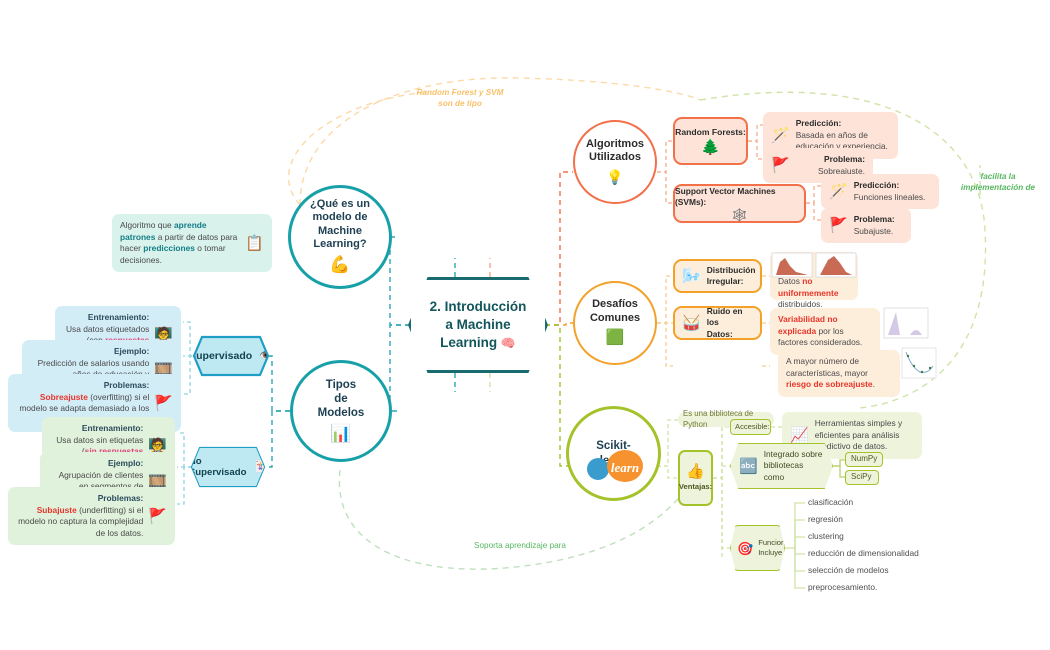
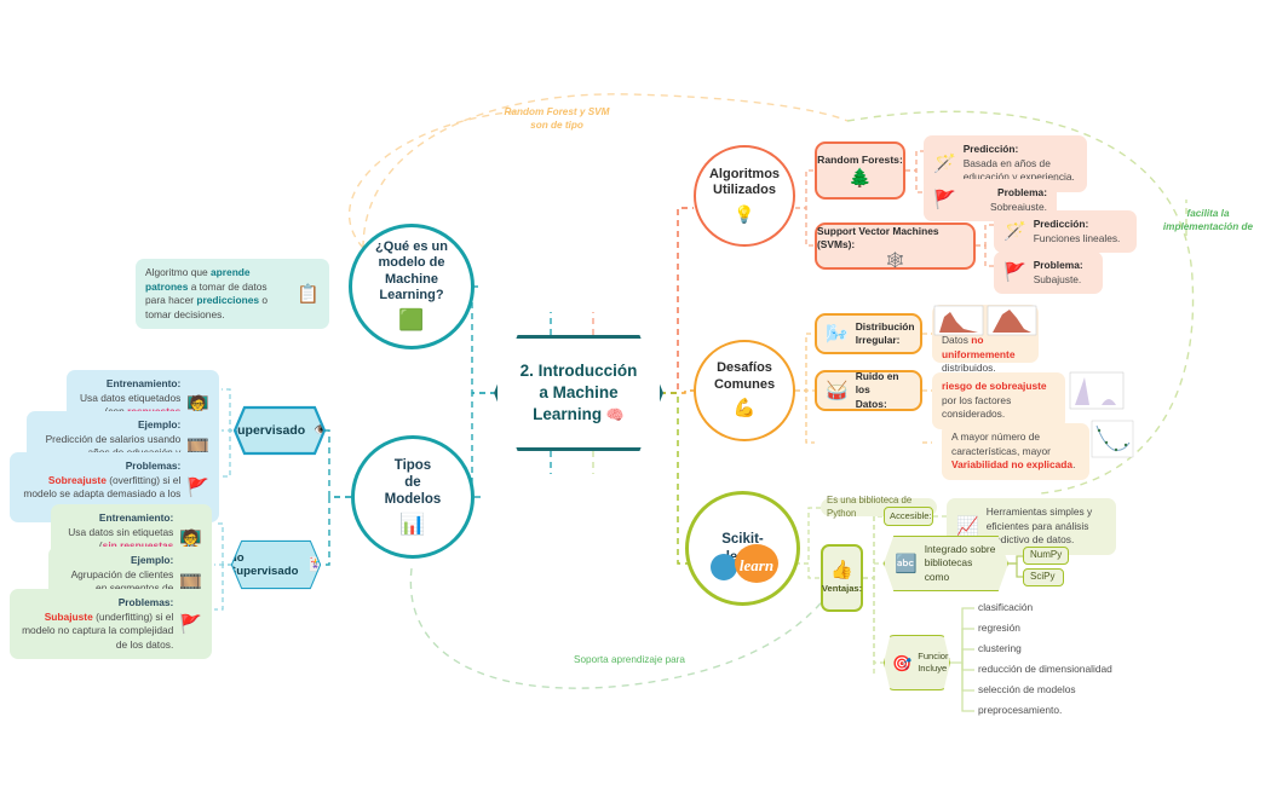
  Random Forest y SVM
  son de tipo
  facilita la
  implementación de
  Soporta aprendizaje para
  2. Introducción
  a Machine
  Learning 🧠
  ¿Qué es un
  modelo de
  Machine
  Learning?
- 💪
+ 🟩
- Algoritmo que aprende patrones a partir de datos para hacer predicciones o tomar decisiones.
+ Algoritmo que aprende patrones a tomar de datos para hacer predicciones o tomar decisiones.
  📋
  Tipos
  de
  Modelos
  📊
  upervisado
  👁️
  Entrenamiento:
  🧑‍🏫
  Ejemplo:
  🎞️
  Problemas:
  Sobreajuste (overfitting) si el modelo se adapta demasiado a los
  🚩
  o upervisado
  🃏
  Entrenamiento:
  🧑‍🏫
  Ejemplo:
  🎞️
  Problemas:
  Subajuste (underfitting) si el modelo no captura la complejidad de los datos.
  🚩
  Algoritmos
  Utilizados
  💡
  Random Forests:
  🌲
  🪄
  Predicción:
  Basada en años de educación y experiencia.
  🚩
  Problema:
  Sobreajuste.
  Support Vector Machines (SVMs):
  🕸️
  🪄
  Predicción:
  Funciones lineales.
  🚩
  Problema:
  Subajuste.
  Desafíos
  Comunes
- 🟩
+ 💪
  🌬️
  Distribución
  Irregular:
  Datos no uniformemente distribuidos.
  🥁
  Ruido en los
  Datos:
- Variabilidad no explicada por los factores considerados.
+ riesgo de sobreajuste por los factores considerados.
- A mayor número de características, mayor riesgo de sobreajuste.
+ A mayor número de características, mayor Variabilidad no explicada.
  Scikit-
  learn
  Es una biblioteca de Python
  👍
  Ventajas:
  Accesible:
  📈
  Herramientas simples y eficientes para análisis dictivo de datos.
  🔤
  Integrado sobre
  bibliotecas como
  NumPy
  SciPy
  🎯
  clasificación
  regresión
  clustering
  reducción de dimensionalidad
  selección de modelos
  preprocesamiento.
